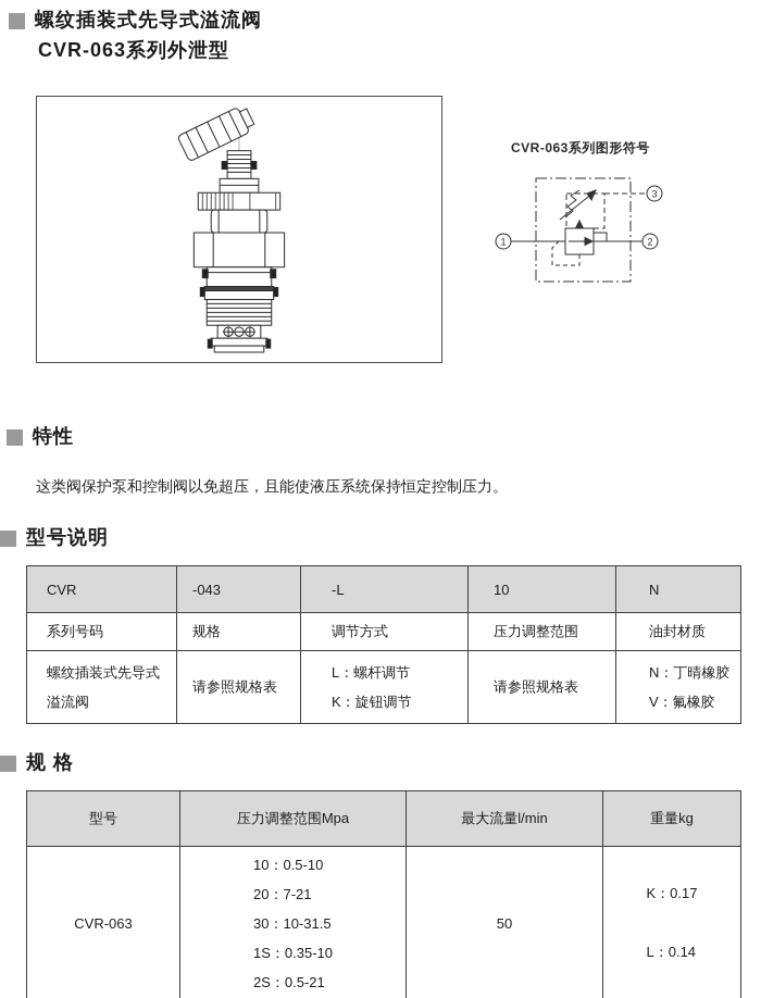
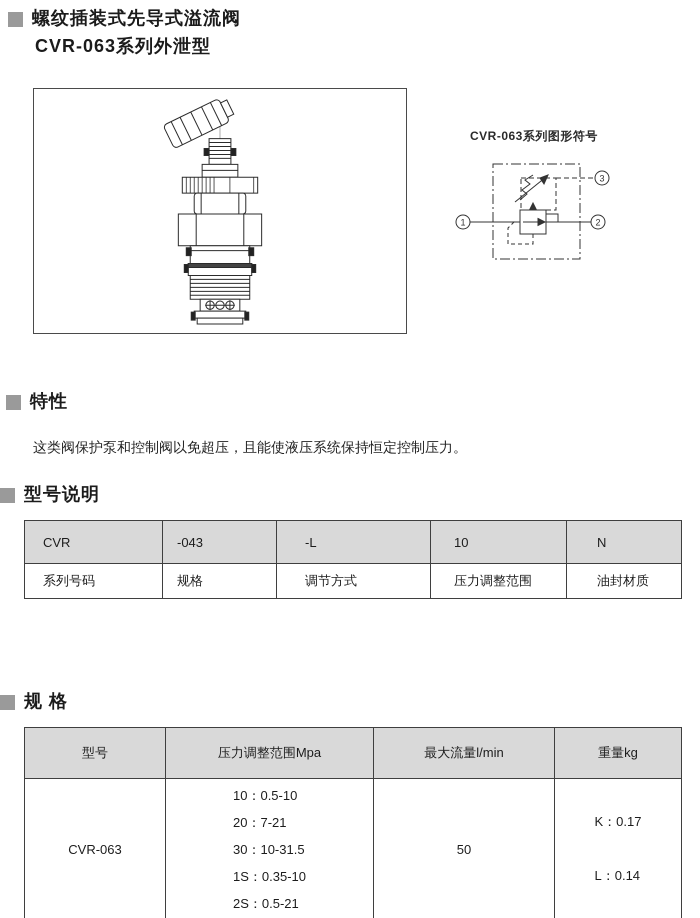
  螺纹插装式先导式溢流阀
  CVR-063系列外泄型
  CVR-063系列图形符号
  1
  2
  3
  特性
  这类阀保护泵和控制阀以免超压，且能使液压系统保持恒定控制压力。
  型号说明
  CVR	-043	-L	10	N
  系列号码	规格	调节方式	压力调整范围	油封材质
- 螺纹插装式先导式 溢流阀	请参照规格表	L：螺杆调节 K：旋钮调节	请参照规格表	N：丁晴橡胶 V：氟橡胶
  规 格
  型号	压力调整范围Mpa	最大流量l/min	重量kg
  CVR-063	10：0.5-10 20：7-21 30：10-31.5 1S：0.35-10 2S：0.5-21	50	K：0.17 L：0.14
